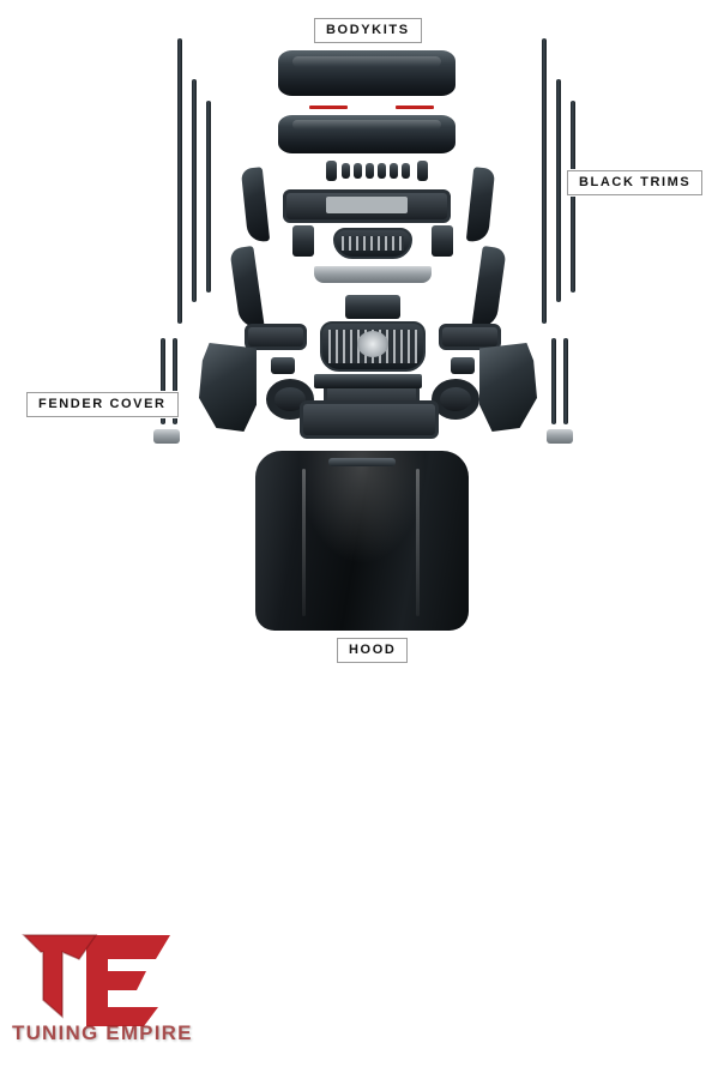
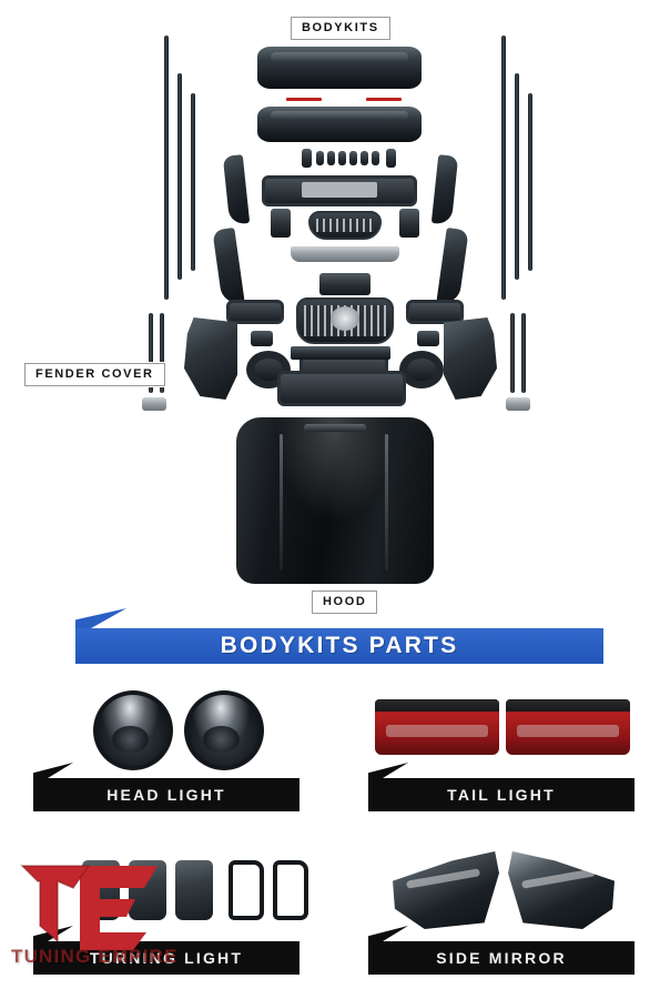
  BODYKITS
- BLACK TRIMS
  FENDER COVER
  HOOD
+ BODYKITS PARTS
+ HEAD LIGHT
+ TAIL LIGHT
+ TURNING LIGHT
+ SIDE MIRROR
  TUNING EMPIRE
